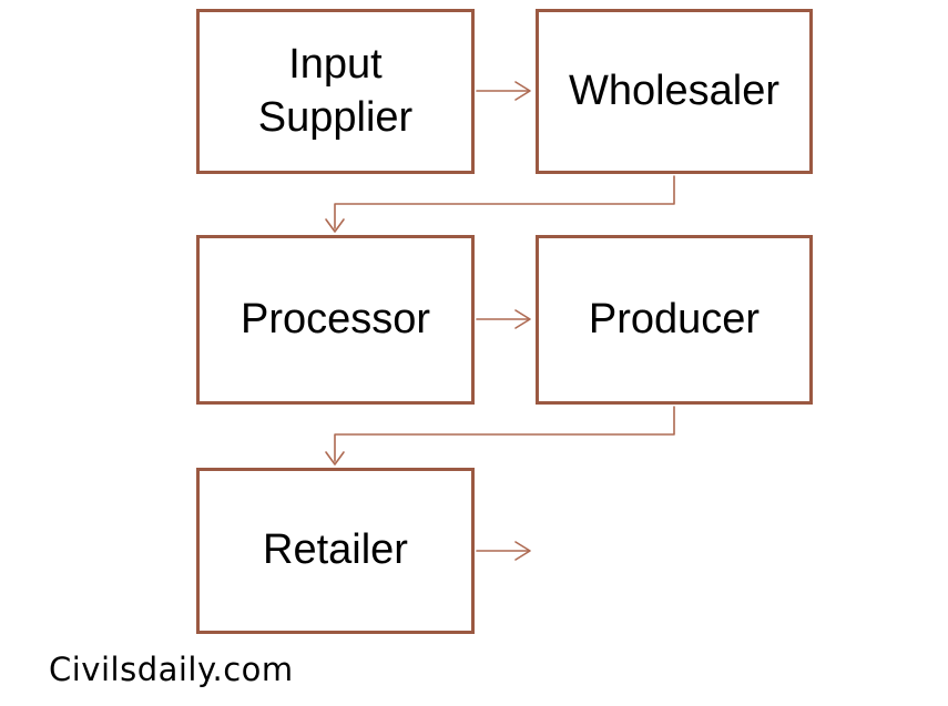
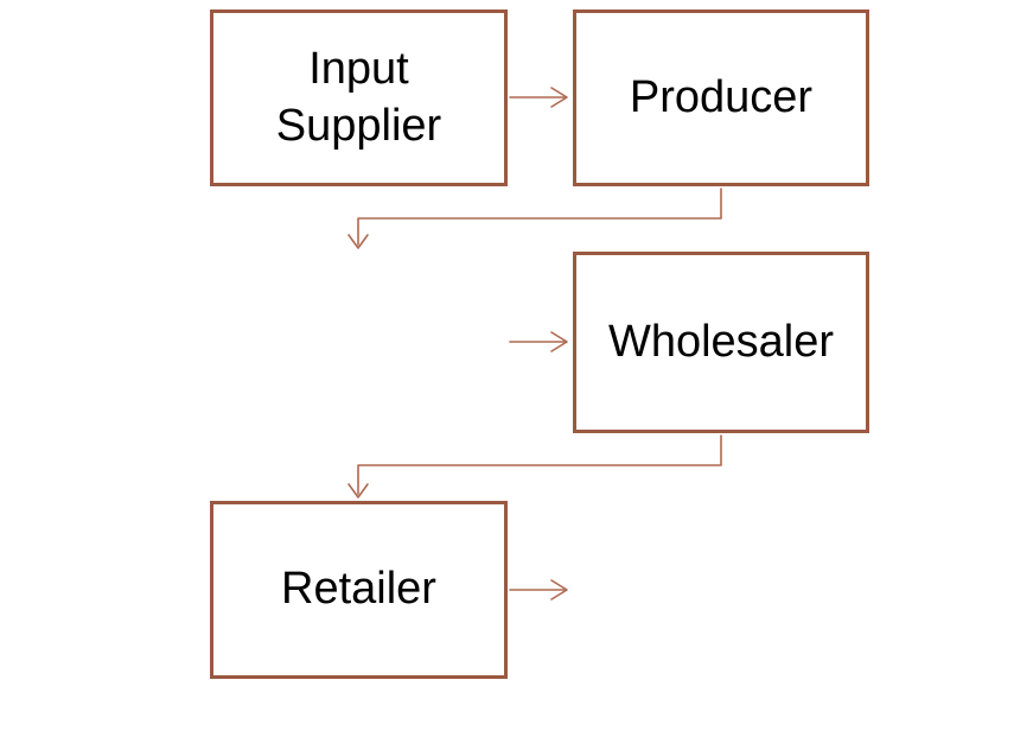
  Input
  Supplier
- Wholesaler
+ Producer
- Processor
- Producer
+ Wholesaler
  Retailer
- Civilsdaily.com
